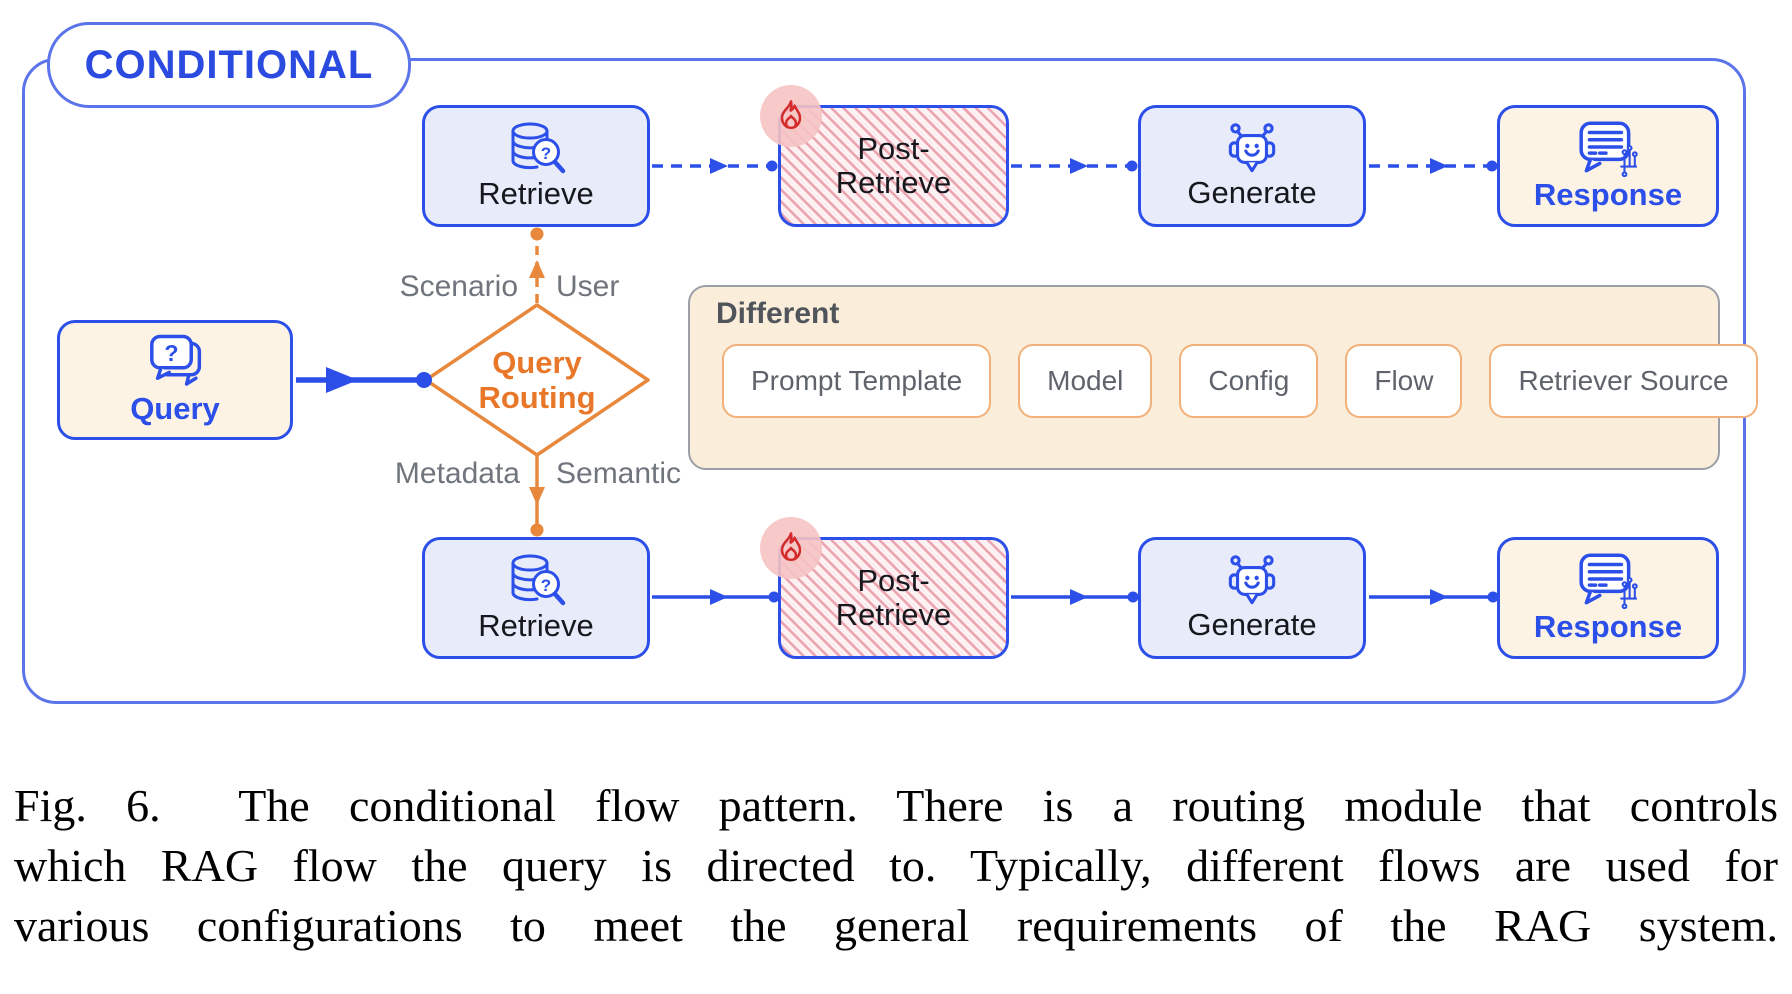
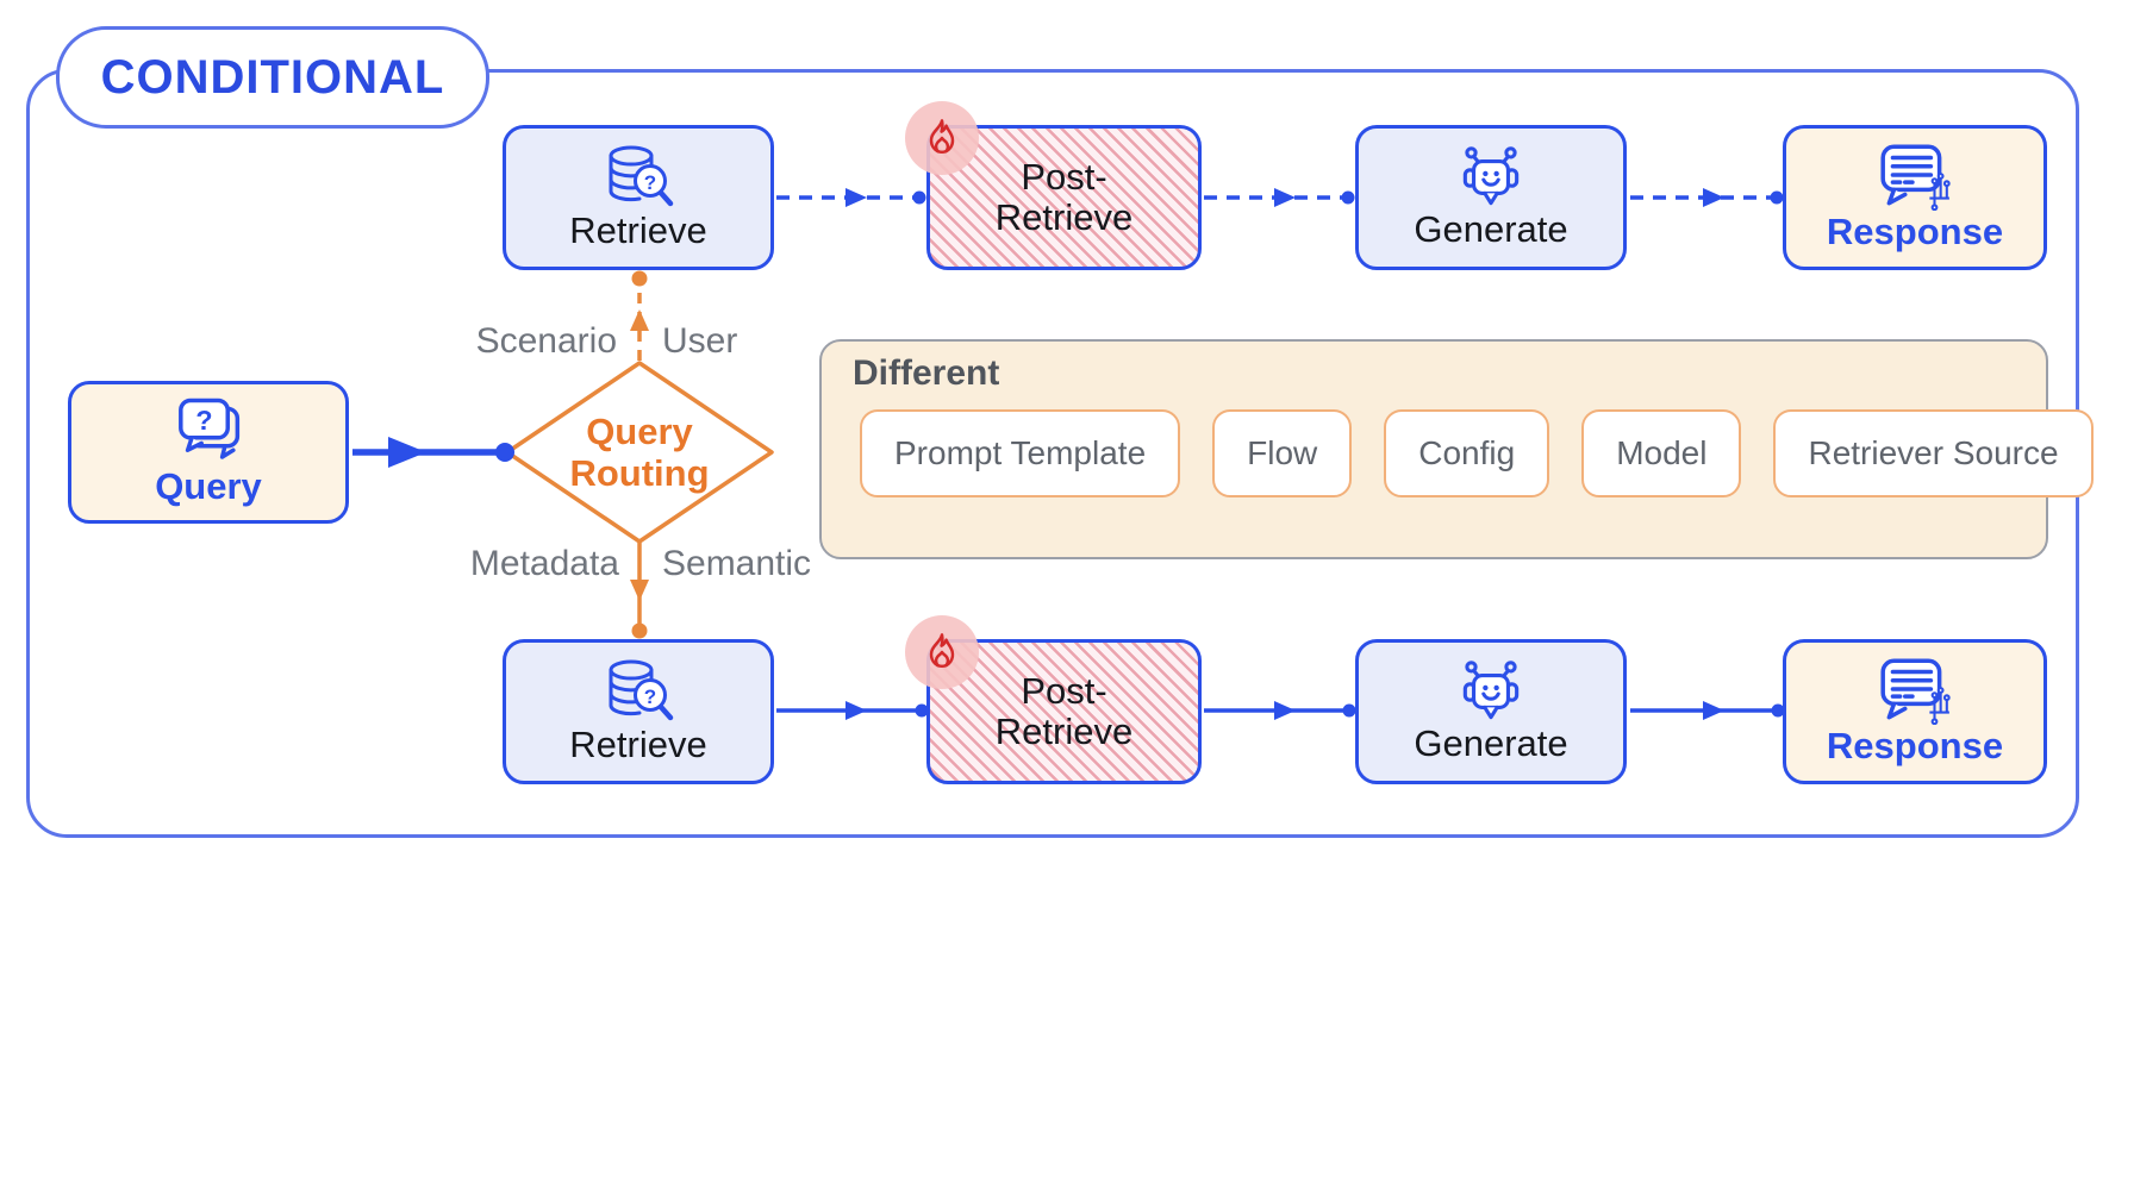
  CONDITIONAL
  Query
  Routing
  Scenario
  User
  Metadata
  Semantic
  ?
  Query
  ?
  Retrieve
  Post-
  Retrieve
  Generate
  Response
  Different
  Prompt Template
- Model
+ Flow
  Config
- Flow
+ Model
  Retriever Source
  ?
  Retrieve
  Post-
  Retrieve
  Generate
  Response
- Fig. 6. The conditional flow pattern. There is a routing module that controls
- which RAG flow the query is directed to. Typically, different flows are used for
- various configurations to meet the general requirements of the RAG system.
